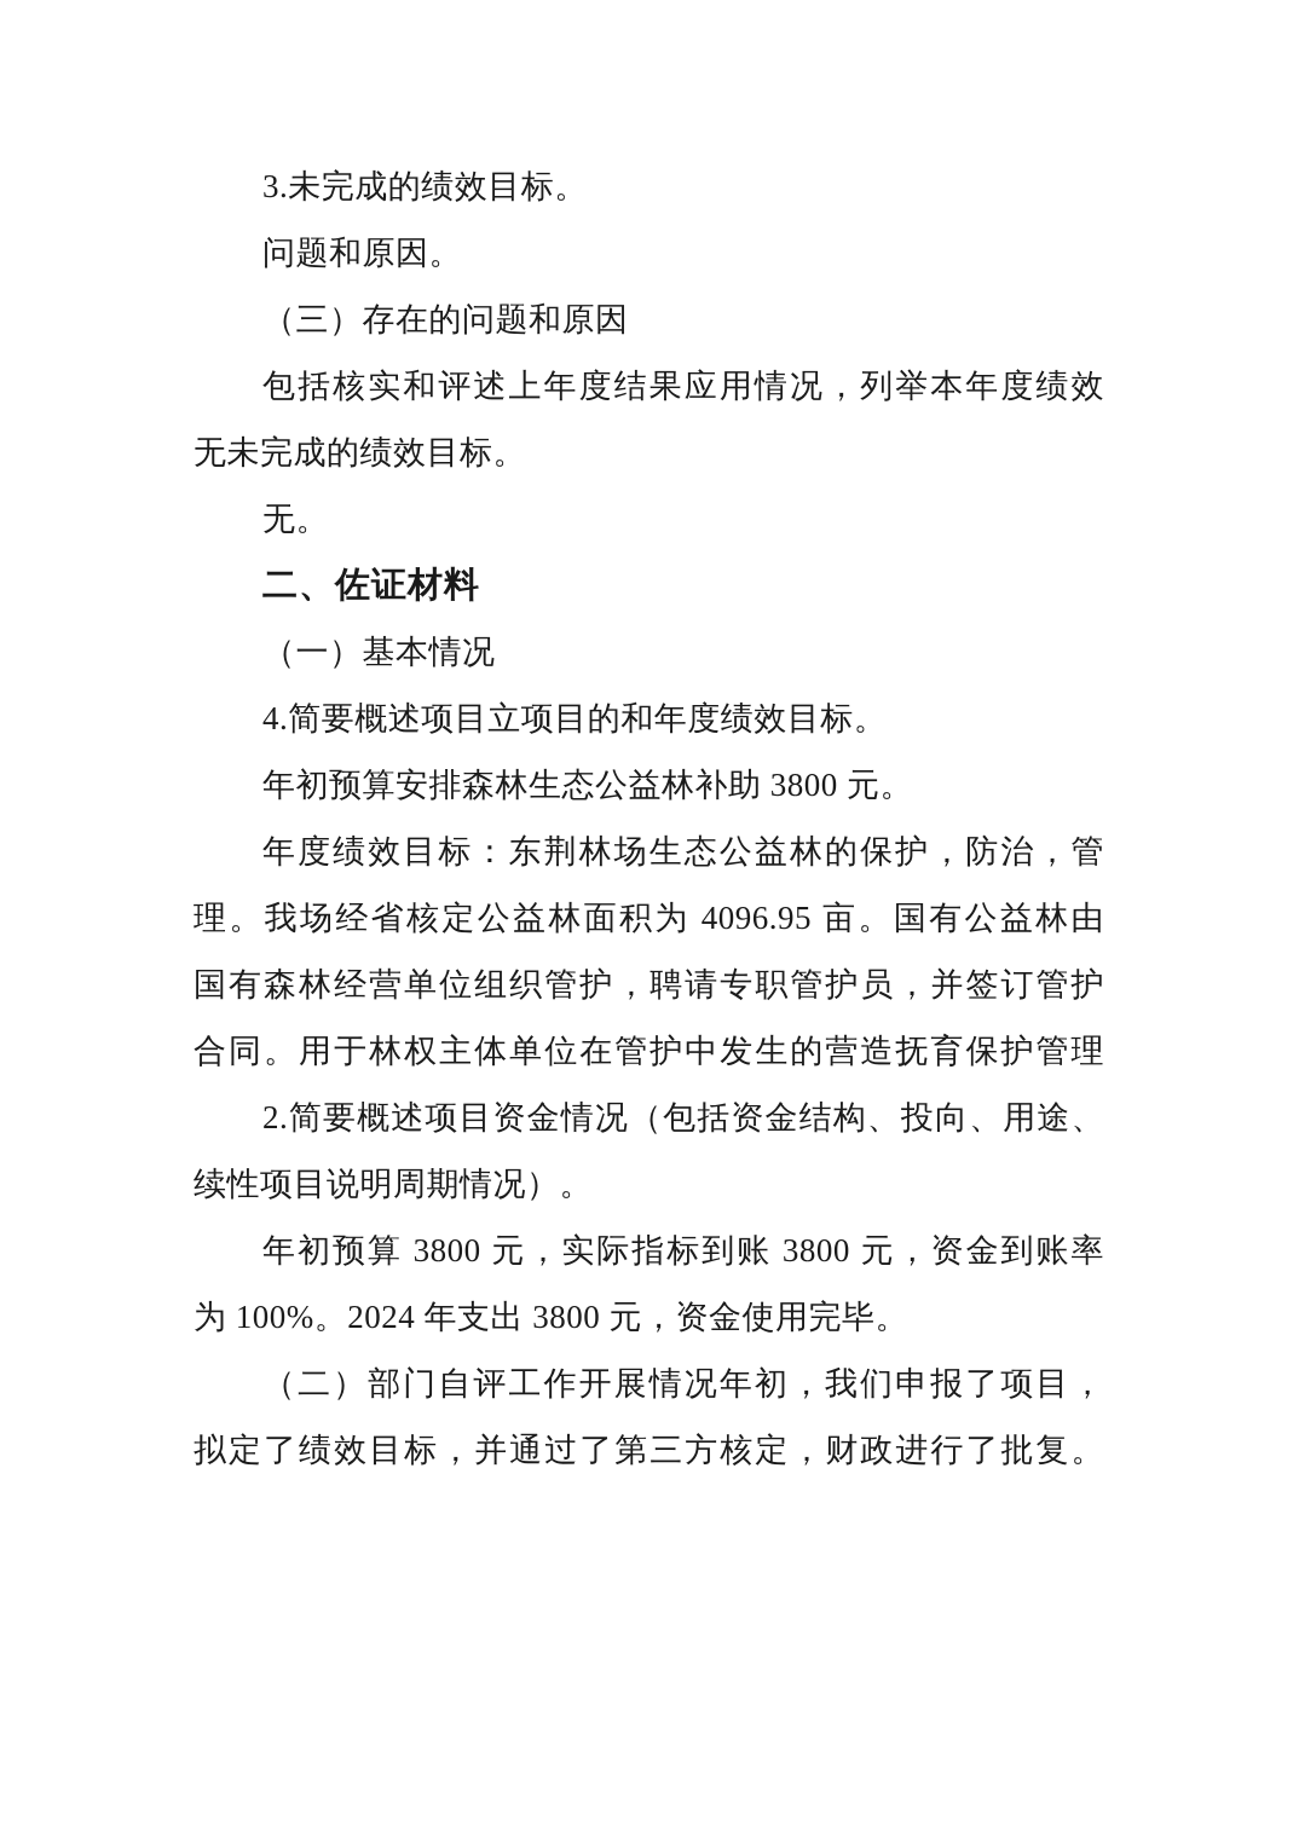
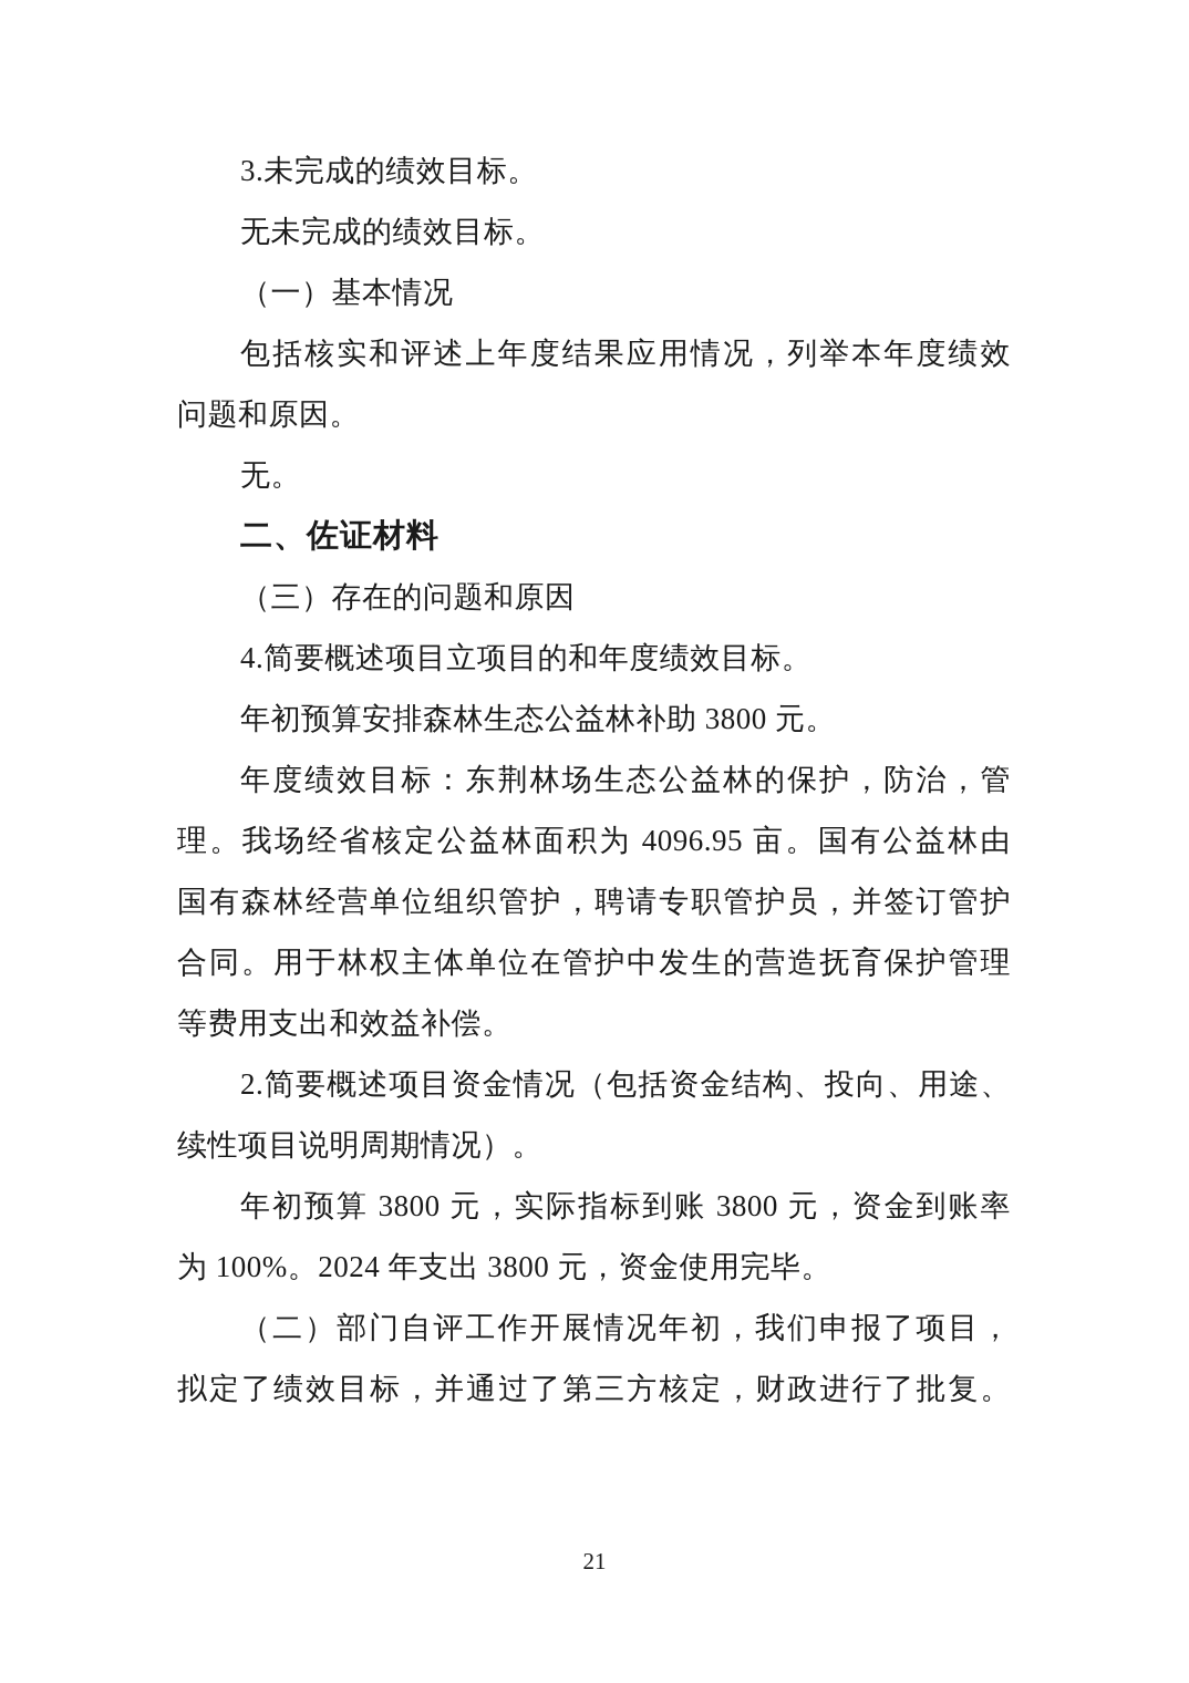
  3.未完成的绩效目标。
- 问题和原因。
+ 无未完成的绩效目标。
- （三）存在的问题和原因
+ （一）基本情况
  包括核实和评述上年度结果应用情况，列举本年度绩效
- 无未完成的绩效目标。
+ 问题和原因。
  无。
  二、佐证材料
- （一）基本情况
+ （三）存在的问题和原因
  4.简要概述项目立项目的和年度绩效目标。
  年初预算安排森林生态公益林补助 3800 元。
  年度绩效目标：东荆林场生态公益林的保护，防治，管
  理。我场经省核定公益林面积为 4096.95 亩。国有公益林由
  国有森林经营单位组织管护，聘请专职管护员，并签订管护
  合同。用于林权主体单位在管护中发生的营造抚育保护管理
+ 等费用支出和效益补偿。
  2.简要概述项目资金情况（包括资金结构、投向、用途、
  续性项目说明周期情况）。
  年初预算 3800 元，实际指标到账 3800 元，资金到账率
  为 100%。2024 年支出 3800 元，资金使用完毕。
  （二）部门自评工作开展情况年初，我们申报了项目，
  拟定了绩效目标，并通过了第三方核定，财政进行了批复。
+ 21
